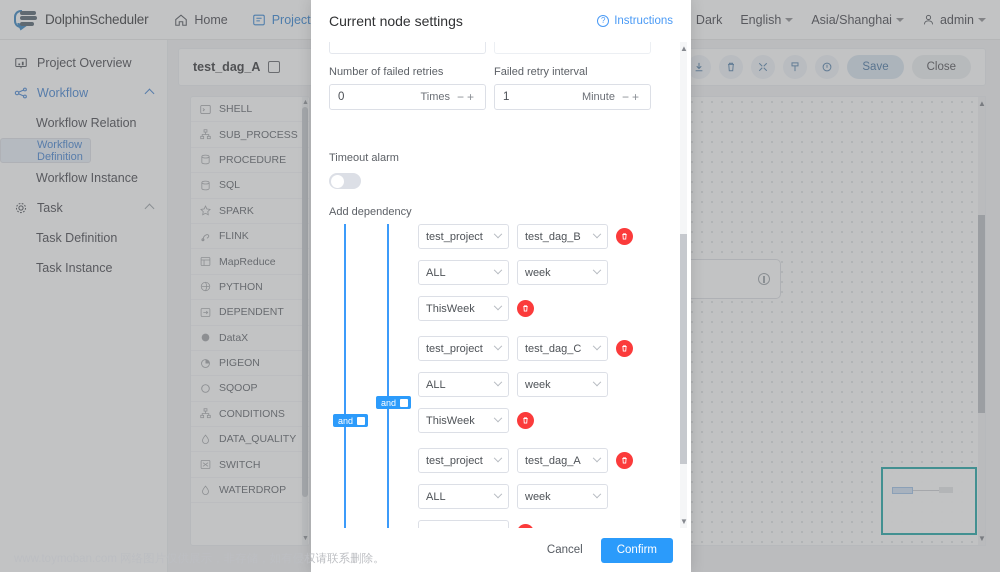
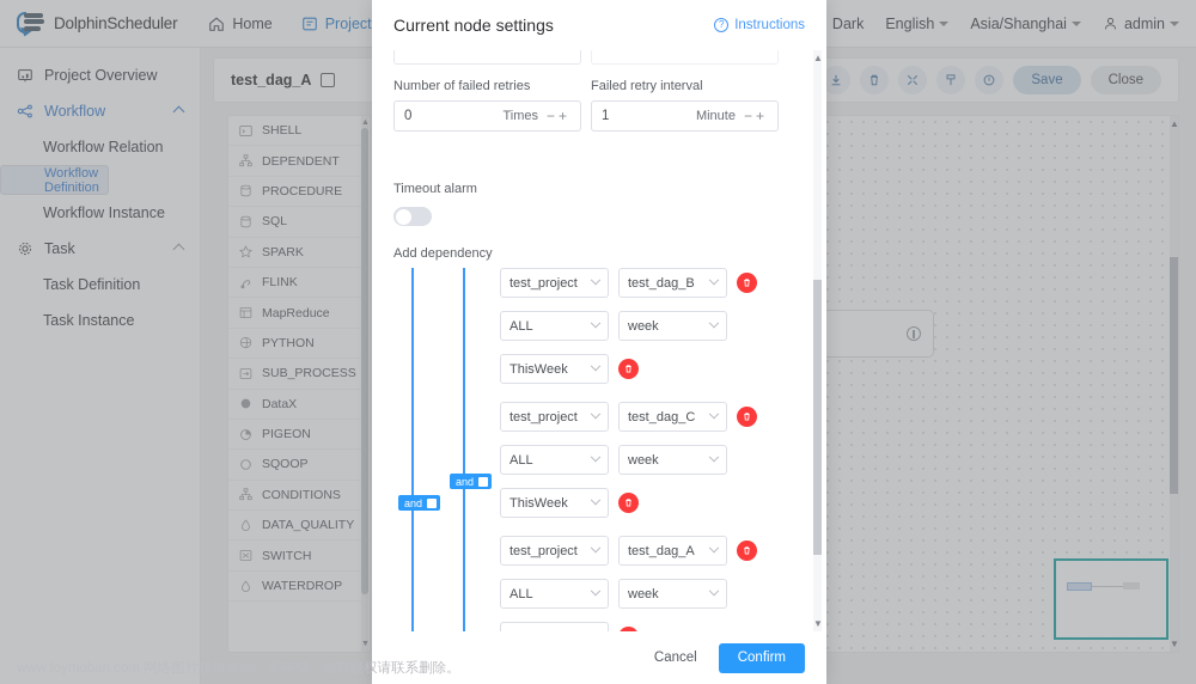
  DolphinScheduler
  Home
  Project
  Dark
  English
  Asia/Shanghai
  admin
  Project Overview
  Workflow
  Workflow Relation
  Workflow Definition
  Workflow Instance
  Task
  Task Definition
  Task Instance
  test_dag_A
  Save
  Close
  SHELL
- SUB_PROCESS
+ DEPENDENT
  PROCEDURE
  SQL
  SPARK
  FLINK
  MapReduce
  PYTHON
- DEPENDENT
+ SUB_PROCESS
  DataX
  PIGEON
  SQOOP
  CONDITIONS
  DATA_QUALITY
  SWITCH
  WATERDROP
  ▲
  ▼
  Current node settings
  ?
  Instructions
  Number of failed retries
  0
  Times
  −+
  Failed retry interval
  1
  Minute
  −+
  Timeout alarm
  Add dependency
  and
  and
  test_project
  test_dag_B
  ALL
  week
  ThisWeek
  test_project
  test_dag_C
  ALL
  week
  ThisWeek
  test_project
  test_dag_A
  ALL
  week
  ▲
  ▼
  Cancel
  Confirm
  www.toymoban.com 网络图片仅供展示，非存储，如有侵权请联系删除。
